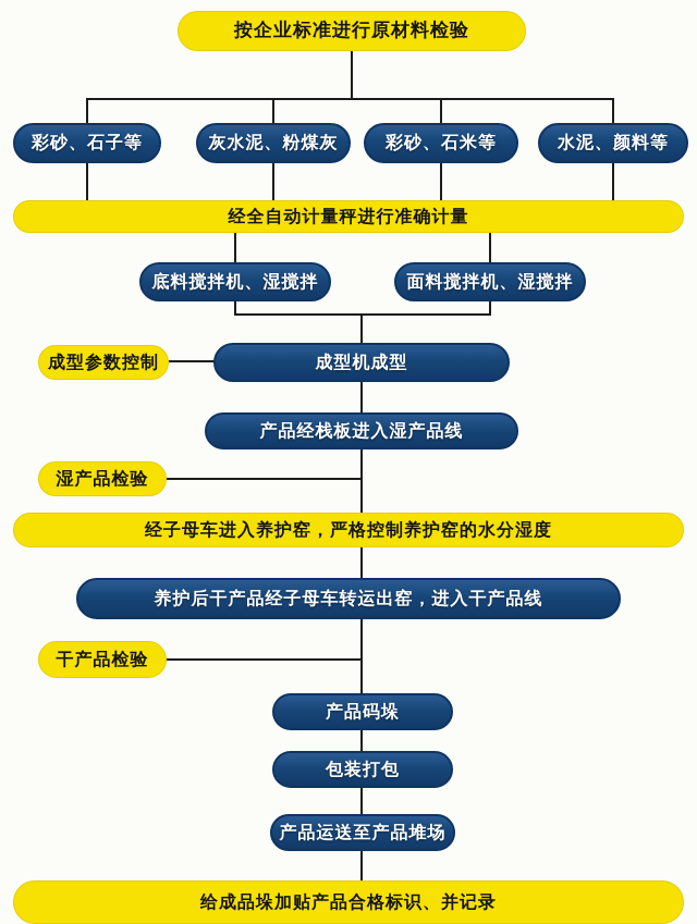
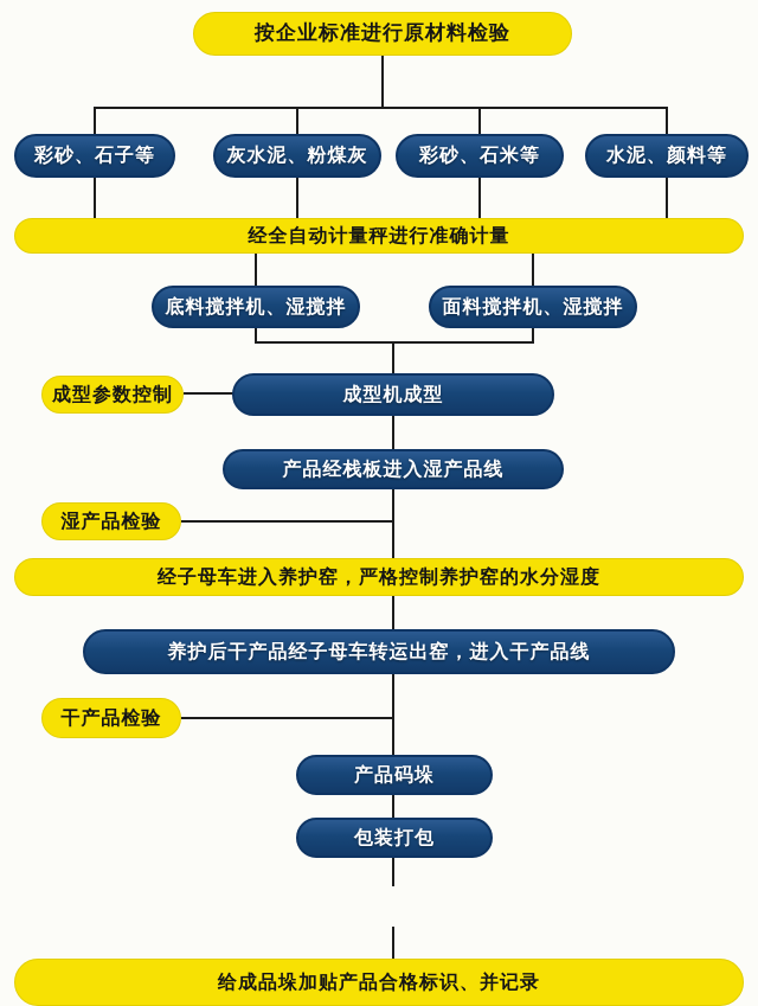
  按企业标准进行原材料检验
  彩砂、石子等
  灰水泥、粉煤灰
  彩砂、石米等
  水泥、颜料等
  经全自动计量秤进行准确计量
  底料搅拌机、湿搅拌
  面料搅拌机、湿搅拌
  成型参数控制
  成型机成型
  产品经栈板进入湿产品线
  湿产品检验
  经子母车进入养护窑，严格控制养护窑的水分湿度
  养护后干产品经子母车转运出窑，进入干产品线
  干产品检验
  产品码垛
  包装打包
- 产品运送至产品堆场
  给成品垛加贴产品合格标识、并记录
